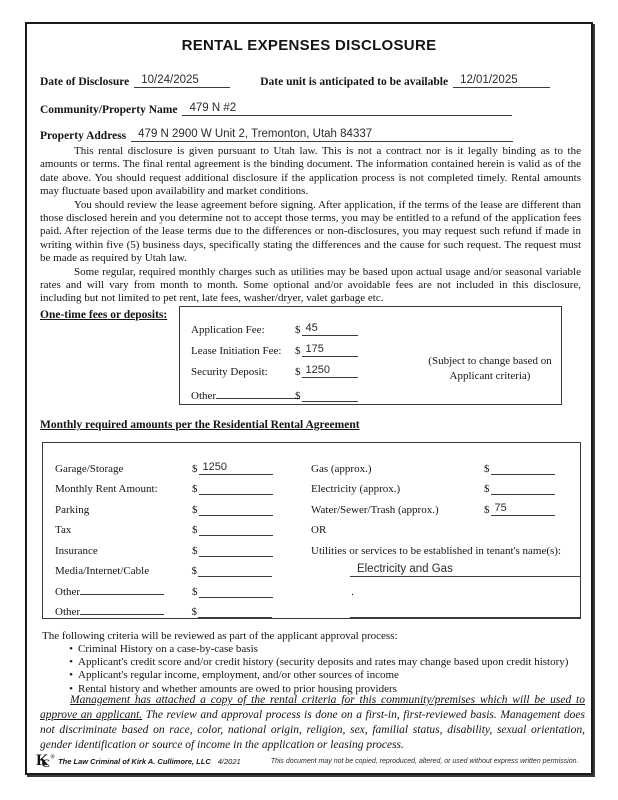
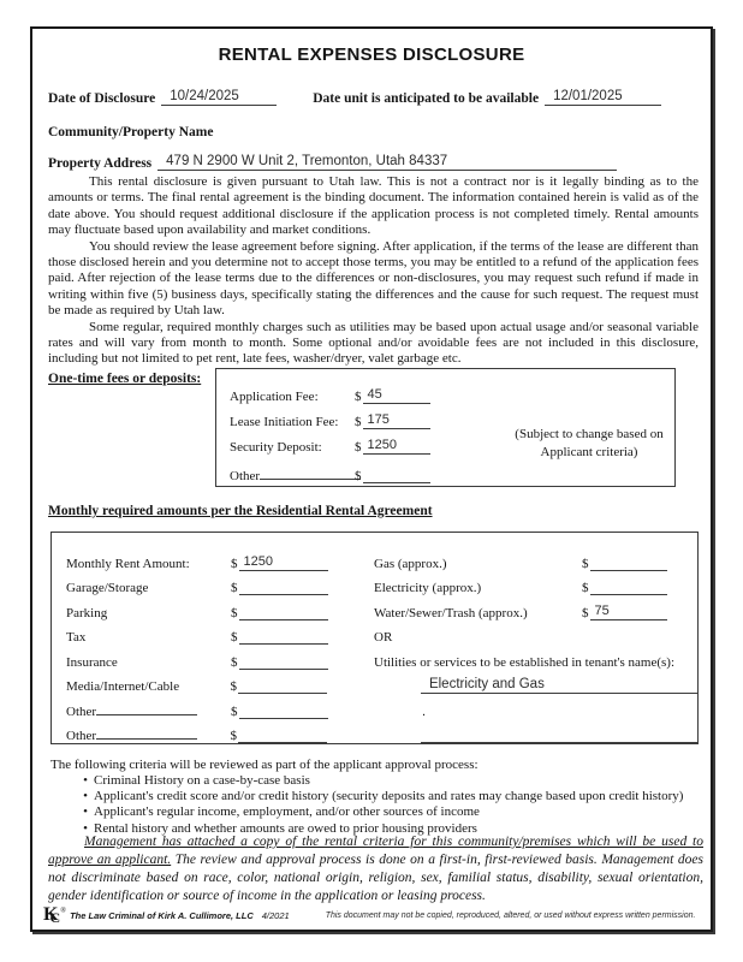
  RENTAL EXPENSES DISCLOSURE
  Date of Disclosure
  10/24/2025
  Date unit is anticipated to be available
  12/01/2025
  Community/Property Name
- 479 N #2
  Property Address
  479 N 2900 W Unit 2, Tremonton, Utah 84337
  This rental disclosure is given pursuant to Utah law. This is not a contract nor is it legally binding as to the amounts or terms. The final rental agreement is the binding document. The information contained herein is valid as of the date above. You should request additional disclosure if the application process is not completed timely. Rental amounts may fluctuate based upon availability and market conditions.
  You should review the lease agreement before signing. After application, if the terms of the lease are different than those disclosed herein and you determine not to accept those terms, you may be entitled to a refund of the application fees paid. After rejection of the lease terms due to the differences or non-disclosures, you may request such refund if made in writing within five (5) business days, specifically stating the differences and the cause for such request. The request must be made as required by Utah law.
  Some regular, required monthly charges such as utilities may be based upon actual usage and/or seasonal variable rates and will vary from month to month. Some optional and/or avoidable fees are not included in this disclosure, including but not limited to pet rent, late fees, washer/dryer, valet garbage etc.
  One-time fees or deposits:
  Application Fee:
  $
  45
  Lease Initiation Fee:
  $
  175
  Security Deposit:
  $
  1250
  Other
  $
  (Subject to change based on
  Applicant criteria)
  Monthly required amounts per the Residential Rental Agreement
- Garage/Storage
+ Monthly Rent Amount:
  $
  1250
  Gas (approx.)
  $
- Monthly Rent Amount:
+ Garage/Storage
  $
  Electricity (approx.)
  $
  Parking
  $
  Water/Sewer/Trash (approx.)
  $
  75
  Tax
  $
  OR
  Insurance
  $
  Utilities or services to be established in tenant's name(s):
  Media/Internet/Cable
  $
  Electricity and Gas
  Other
  $
  .
  Other
  $
  The following criteria will be reviewed as part of the applicant approval process:
  •
  Criminal History on a case-by-case basis
  •
  Applicant's credit score and/or credit history (security deposits and rates may change based upon credit history)
  •
  Applicant's regular income, employment, and/or other sources of income
  •
  Rental history and whether amounts are owed to prior housing providers
  Management has attached a copy of the rental criteria for this community/premises which will be used to approve an applicant. The review and approval process is done on a first-in, first-reviewed basis. Management does not discriminate based on race, color, national origin, religion, sex, familial status, disability, sexual orientation, gender identification or source of income in the application or leasing process.
  The Law Criminal of Kirk A. Cullimore, LLC
  4/2021
